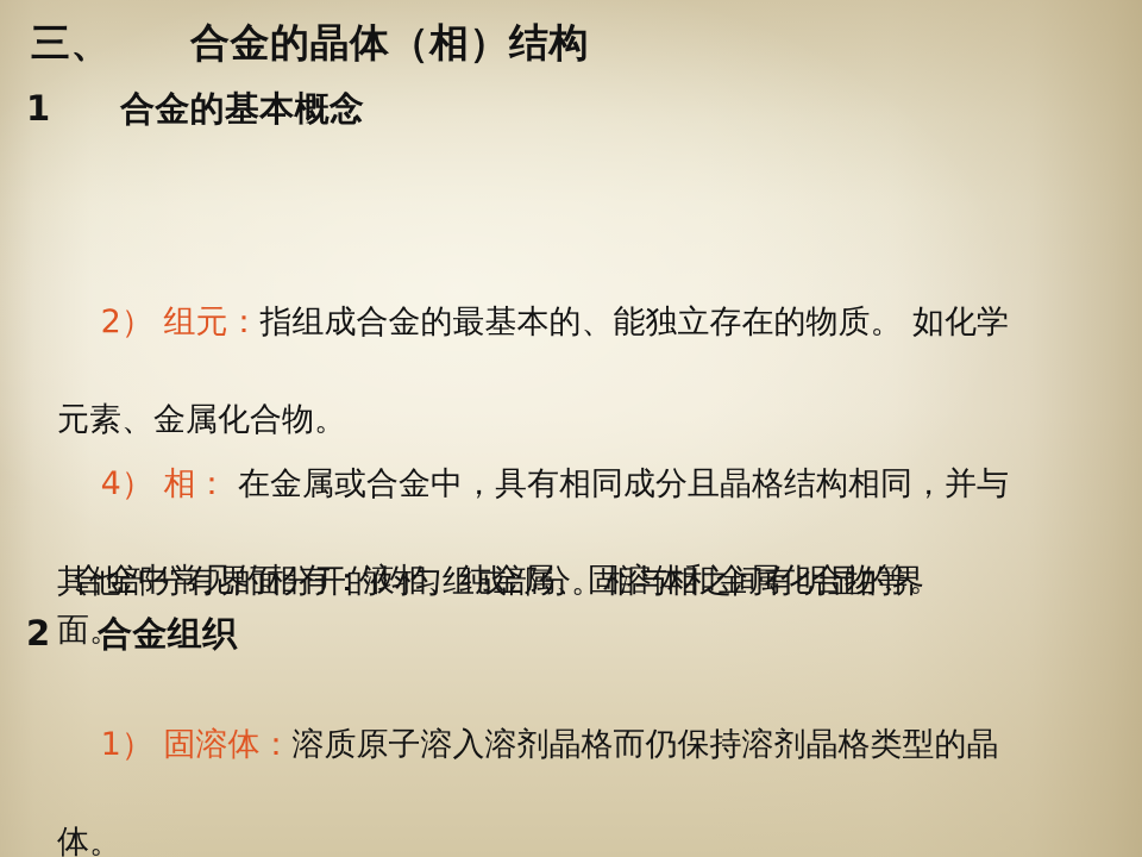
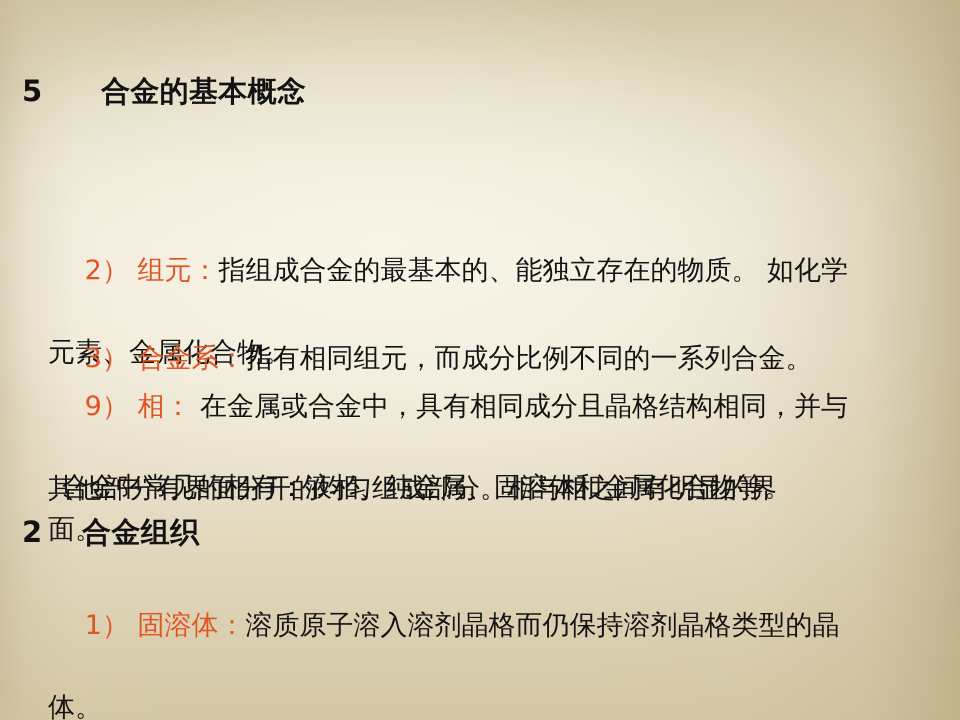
- 三、 合金的晶体（相）结构
- 1 合金的基本概念
+ 5 合金的基本概念
  2） 组元：指组成合金的最基本的、能独立存在的物质。 如化学
  元素、金属化合物。
+ 3） 合金系：指有相同组元，而成分比例不同的一系列合金。
- 4） 相： 在金属或合金中，具有相同成分且晶格结构相同，并与
+ 9） 相： 在金属或合金中，具有相同成分且晶格结构相同，并与
  其他部分有界面分开的均匀组成部分。相与相之间有明显的界
  面。
  合金中常见的相有：液相、纯金属、固溶体和金属化合物等。
  2 合金组织
  1） 固溶体：溶质原子溶入溶剂晶格而仍保持溶剂晶格类型的晶
  体。
